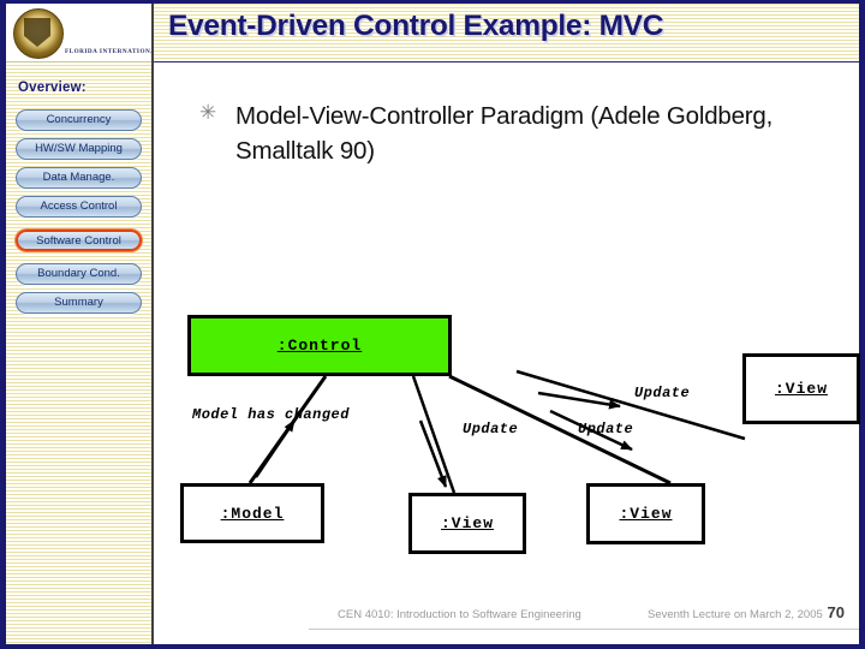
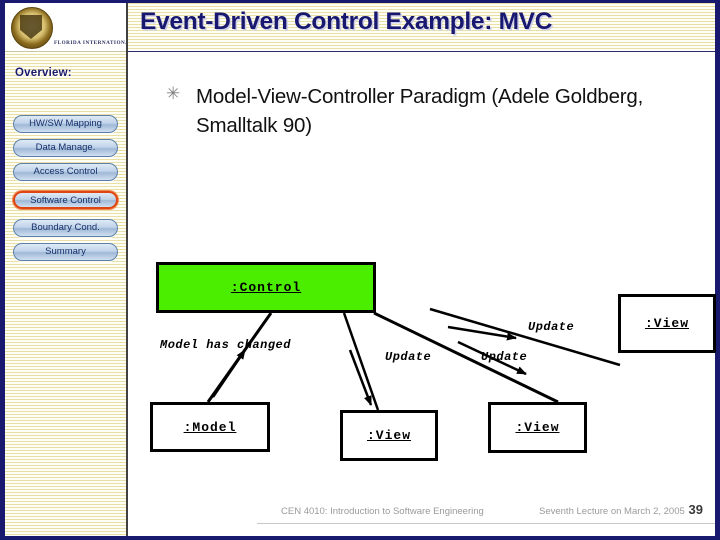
  Overview:
- Concurrency
  HW/SW Mapping
  Data Manage.
  Access Control
  Software Control
  Boundary Cond.
  Summary
  Event-Driven Control Example: MVC
  ✳
  Model-View-Controller Paradigm (Adele Goldberg, Smalltalk 90)
  :Control
  :Model
  :View
  :View
  :View
  Model has changed
  Update
  Update
  Update
  CEN 4010: Introduction to Software Engineering
  Seventh Lecture on March 2, 2005
- 70
+ 39
